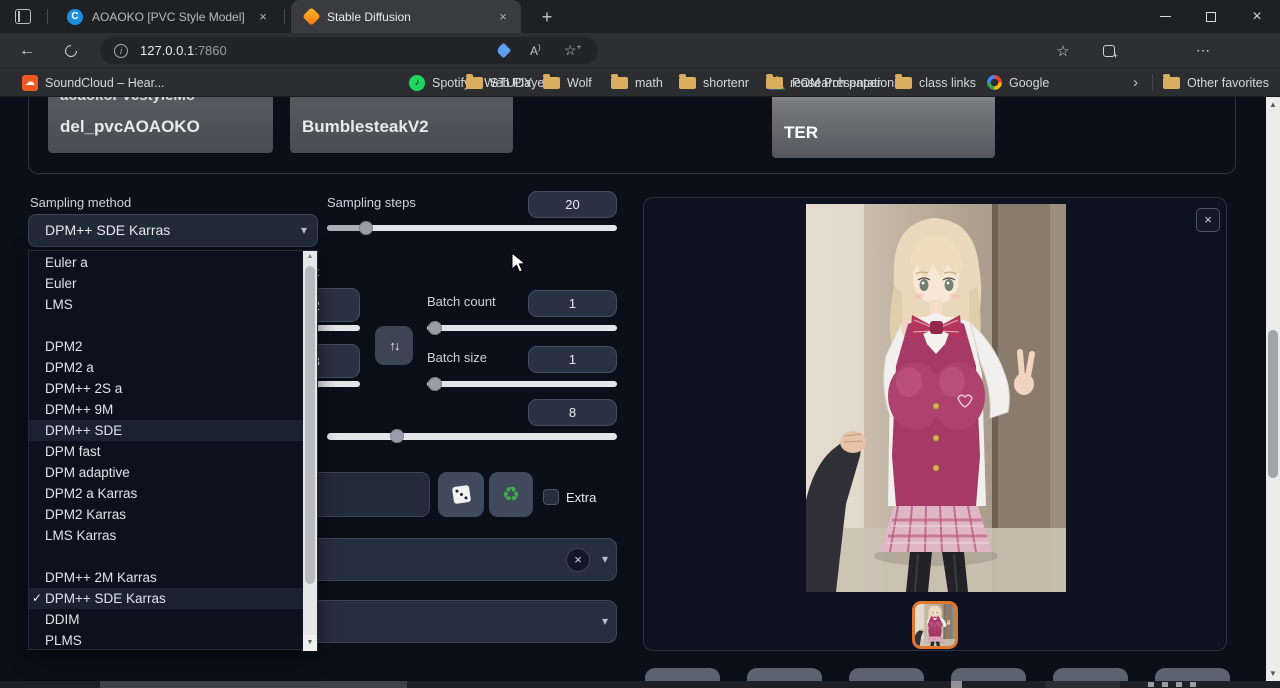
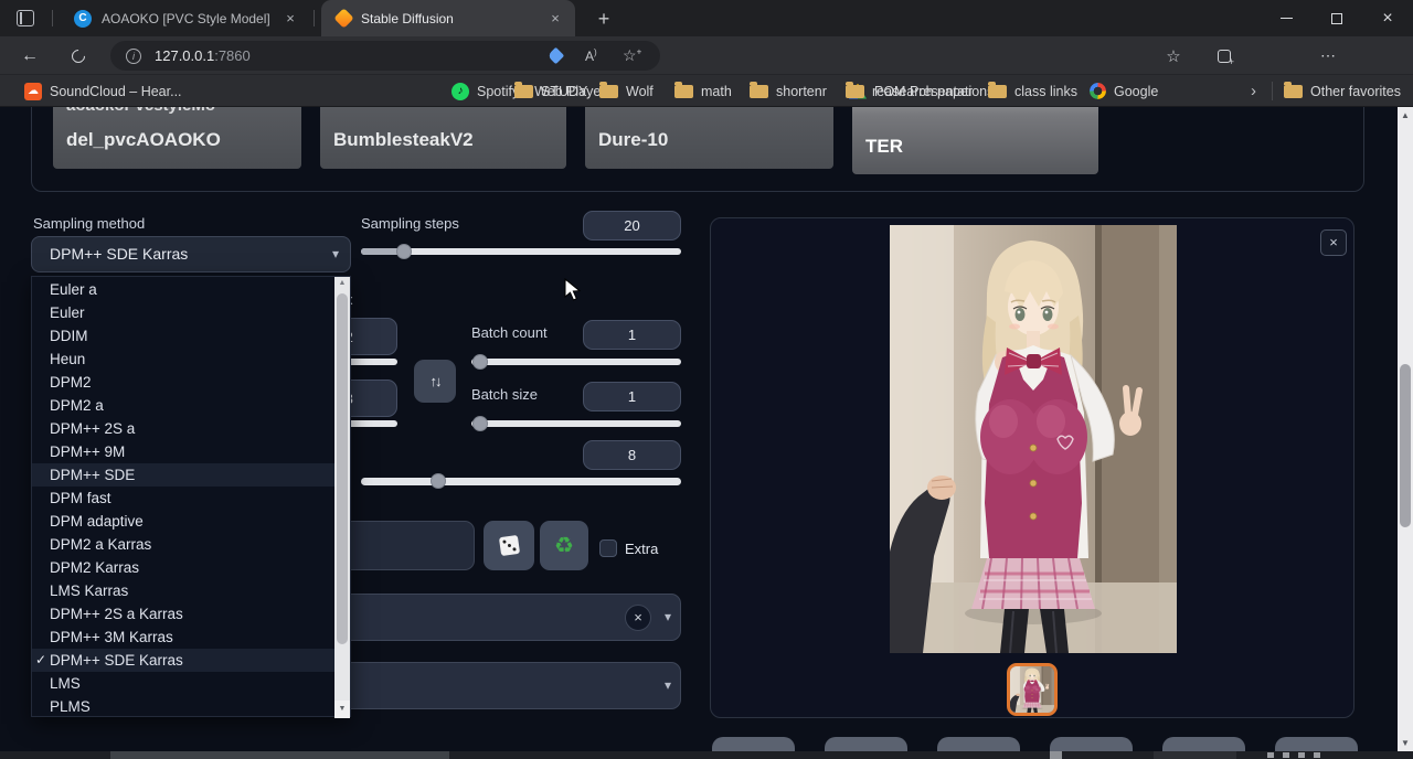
  C
  AOAOKO [PVC Style Model]
  ×
  Stable Diffusion
  ×
  +
  ×
  ←
  i
  127.0.0.1
  :7860
  A)
  ☆+
  ☆
  +
  ⋯
  ☁
  SoundCloud – Hear...
  ♪
  Spotif Web Playe
  POM Presentation
  STUDY
  Wolf
  math
  shortenr
  reasearch paper
  class links
  Google
  ›
  Other favorites
  del_pvcAOAOKO
  BumblesteakV2
+ Dure-10
  TER
  Sampling method
  DPM++ SDE Karras
  ▾
  Sampling steps
  20
  ↑↓
  Batch count
  1
  Batch size
  1
  8
  ♻
  Extra
  ×
  ▾
  ▾
  Euler a
  Euler
- LMS
+ DDIM
+ Heun
  DPM2
  DPM2 a
  DPM++ 2S a
  DPM++ 9M
  DPM++ SDE
  DPM fast
  DPM adaptive
  DPM2 a Karras
  DPM2 Karras
  LMS Karras
+ DPM++ 2S a Karras
- DPM++ 2M Karras
+ DPM++ 3M Karras
  ✓
  DPM++ SDE Karras
- DDIM
+ LMS
  PLMS
  ×
  ▲
  ▼
